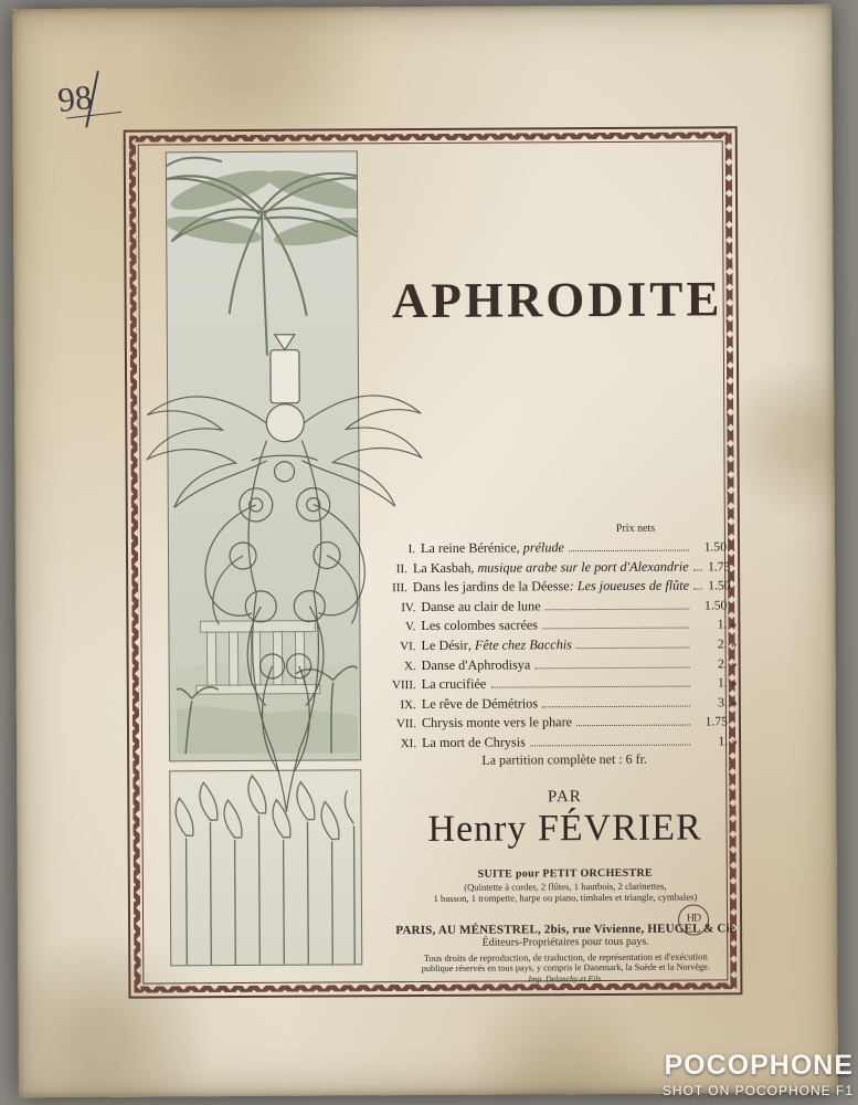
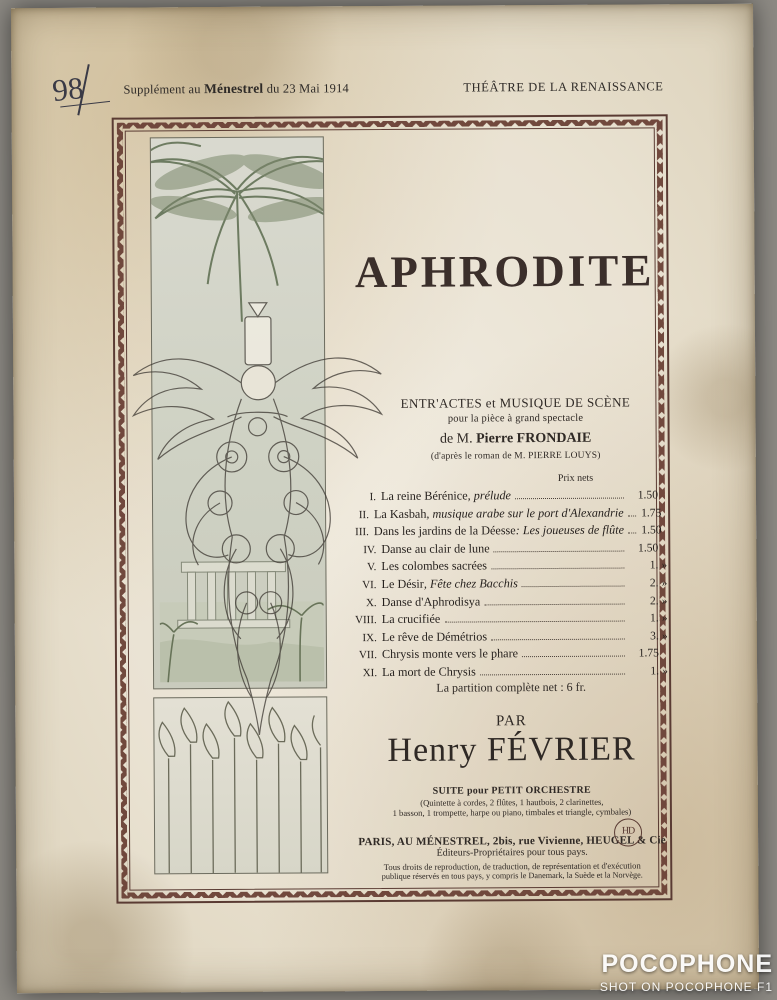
+ Supplément au Ménestrel du 23 Mai 1914
+ THÉÂTRE DE LA RENAISSANCE
  APHRODITE
+ ENTR'ACTES et MUSIQUE DE SCÈNE
+ pour la pièce à grand spectacle
+ de M. Pierre FRONDAIE
+ (d'après le roman de M. PIERRE LOUYS)
  Prix nets
  I.
  La reine Bérénice
  , prélude
  1.50
  II.
  La Kasbah
  , musique arabe sur le port d'Alexandrie
  1.75
  III.
  Dans les jardins de la Déesse
  : Les joueuses de flûte
  1.50
  IV.
  Danse au clair de lune
  1.50
  V.
  Les colombes sacrées
  1.
  »
  VI.
  Le Désir
  , Fête chez Bacchis
  2.
  »
  X.
  Danse d'Aphrodisya
  2.
  »
  VIII.
  La crucifiée
  1.
  »
  IX.
  Le rêve de Démétrios
  3.
  »
  VII.
  Chrysis monte vers le phare
  1.75
  XI.
  La mort de Chrysis
  1.
  »
  La partition complète net : 6 fr.
  PAR
  Henry FÉVRIER
  SUITE pour PETIT ORCHESTRE
  (Quintette à cordes, 2 flûtes, 1 hautbois, 2 clarinettes,
  1 basson, 1 trompette, harpe ou piano, timbales et triangle, cymbales)
  PARIS, AU MÉNESTREL, 2bis, rue Vivienne, HEUGEL & Cie
  Éditeurs-Propriétaires pour tous pays.
  Tous droits de reproduction, de traduction, de représentation et d'exécution
  publique réservés en tous pays, y compris le Danemark, la Suède et la Norvège.
- Imp. Delanchy et Fils.
  HD
  POCOPHONE
  SHOT ON POCOPHONE F1
